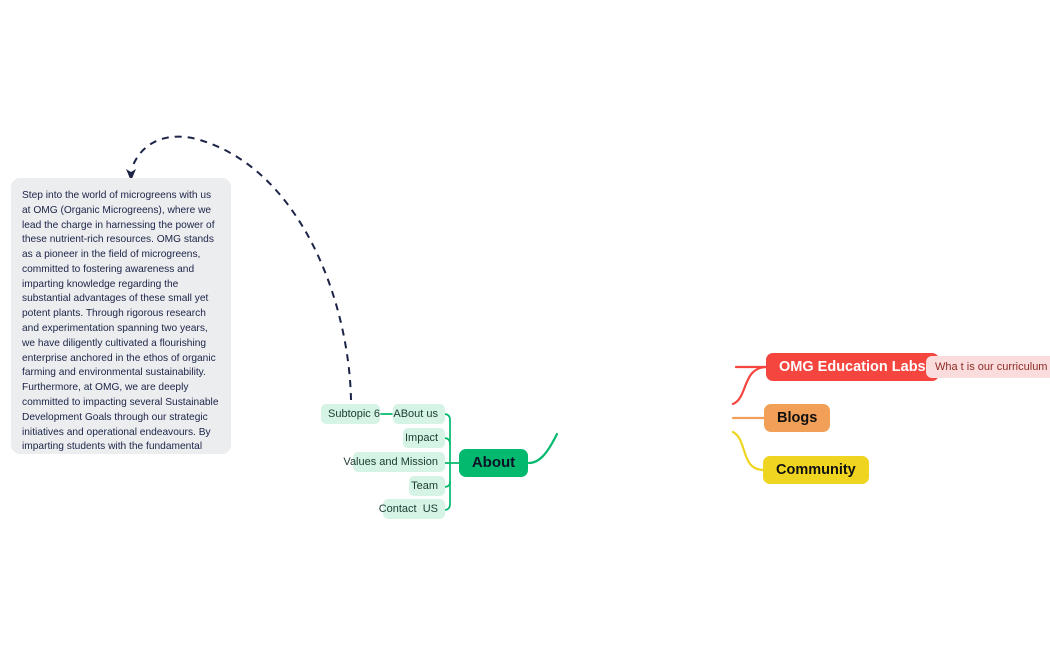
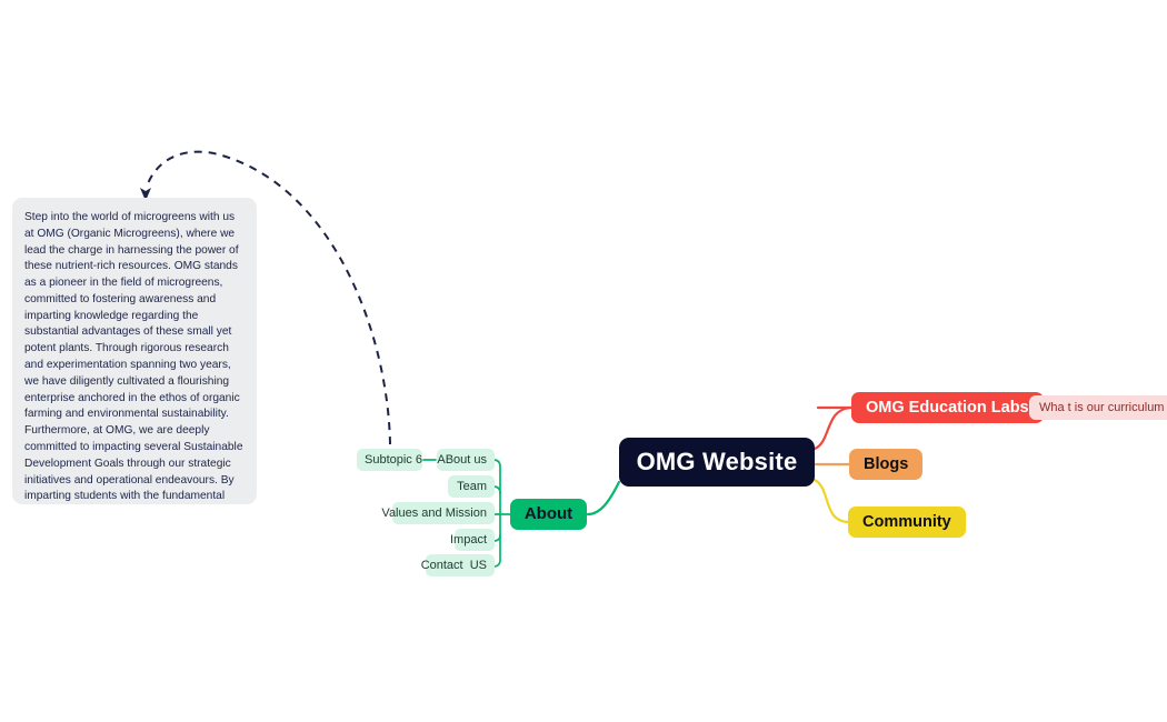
  Step into the world of microgreens with us at OMG (Organic Microgreens), where we lead the charge in harnessing the power of these nutrient-rich resources. OMG stands as a pioneer in the field of microgreens, committed to fostering awareness and imparting knowledge regarding the substantial advantages of these small yet potent plants. Through rigorous research and experimentation spanning two years, we have diligently cultivated a flourishing enterprise anchored in the ethos of organic farming and environmental sustainability. Furthermore, at OMG, we are deeply committed to impacting several Sustainable Development Goals through our strategic initiatives and operational endeavours. By imparting students with the fundamental
+ OMG Website
  OMG Education Labs
  Wha t is our curriculum
  Blogs
  Community
  About
  ABout us
- Impact
+ Team
  Values and Mission
- Team
+ Impact
  Contact US
  Subtopic 6
